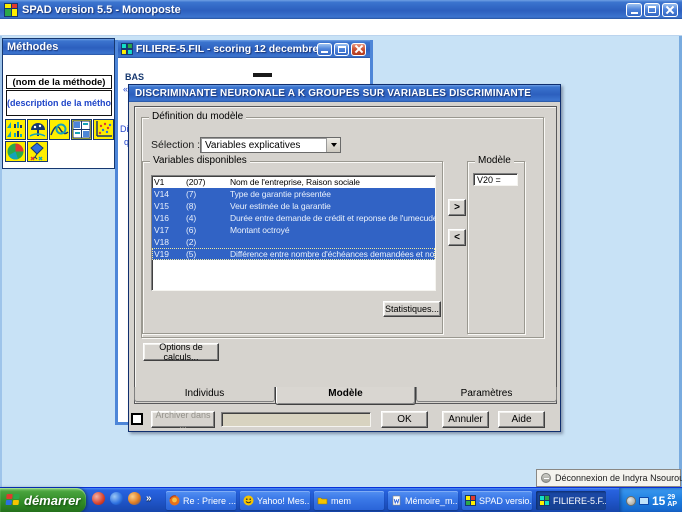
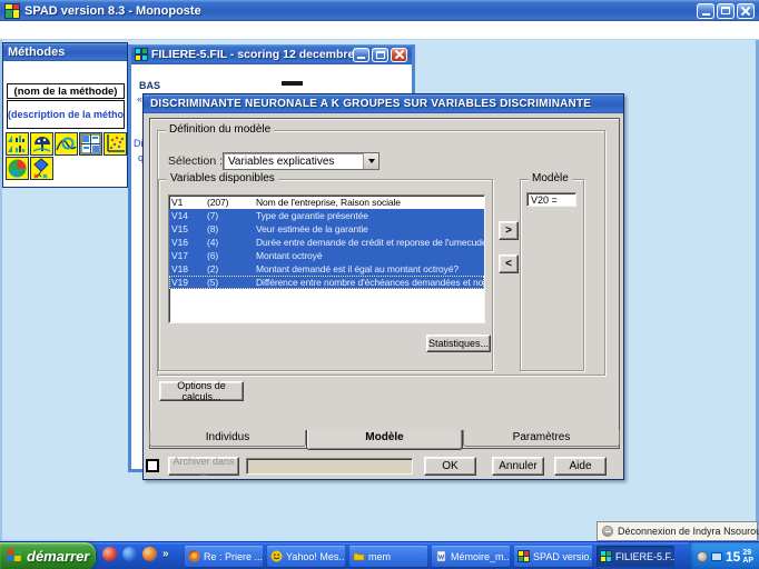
- SPAD version 5.5 - Monoposte
+ SPAD version 8.3 - Monoposte
  Méthodes
  (nom de la méthode)
  (description de la métho
  FILIERE-5.FIL - scoring 12 decembre
  BAS
  «
  q
  DISCRIMINANTE NEURONALE A K GROUPES SUR VARIABLES DISCRIMINANTE
  Définition du modèle
  Sélection :
  Variables explicatives
  Variables disponibles
  V1
  (207)
  Nom de l'entreprise, Raison sociale
  V14
  (7)
  Type de garantie présentée
  V15
  (8)
  Veur estimée de la garantie
  V16
  (4)
  Durée entre demande de crédit et reponse de l'umecud
  V17
  (6)
  Montant octroyé
  V18
  (2)
+ Montant demandé est il égal au montant octroyé?
  V19
  (5)
  Différence entre nombre d'échéances demandées et no
  Statistiques...
  >
  <
  Modèle
  V20 =
  Options de calculs...
  Individus
  Modèle
  Paramètres
  Archiver dans ...
  OK
  Annuler
  Aide
  Déconnexion de Indyra Nsouro
  démarrer
  »
  Re : Priere ...
  Yahoo! Mes..
  mem
  Mémoire_m..
  SPAD versio.
  FILIERE-5.F..
  15
